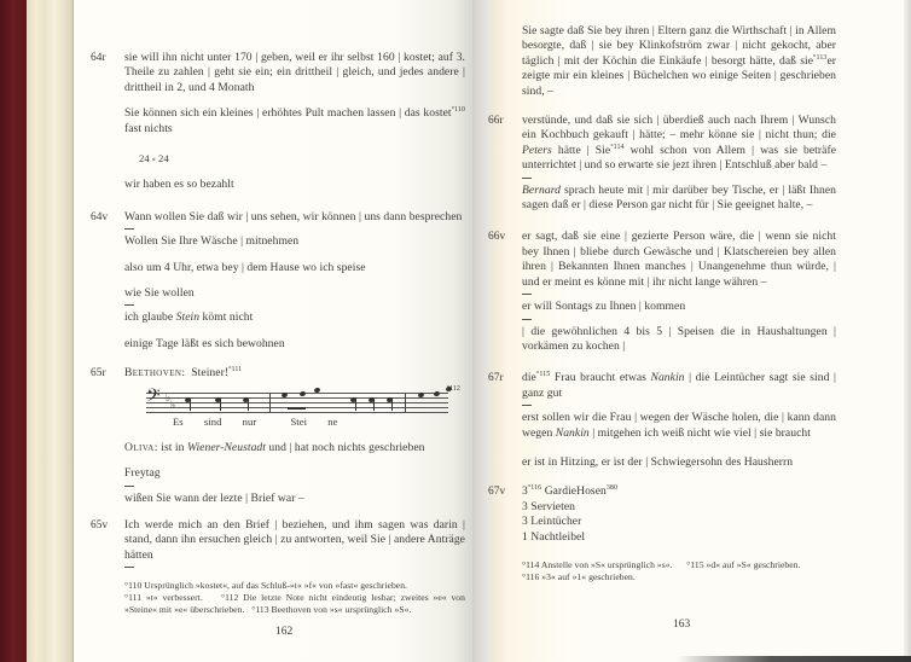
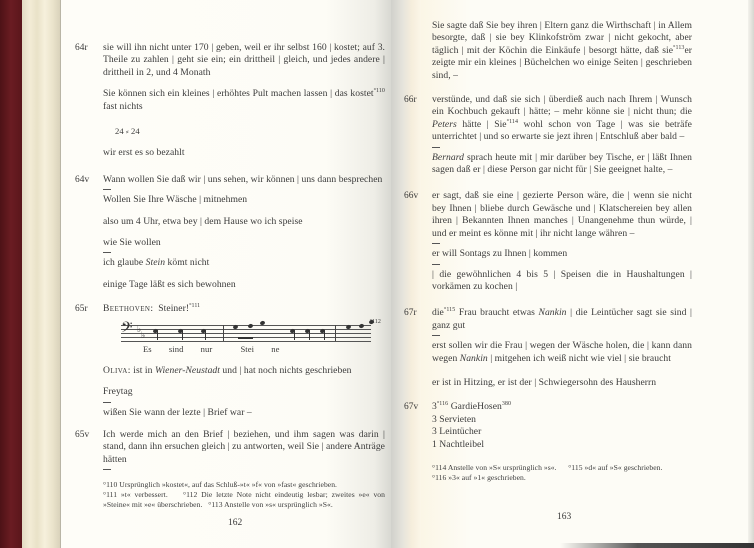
  64r
  sie will ihn nicht unter 170 | geben, weil er ihr selbst 160 | kostet; auf 3. Theile zu zahlen | geht sie ein; ein drittheil | gleich, und jedes andere | drittheil in 2, und 4 Monath
  Sie können sich ein kleines | erhöhtes Pult machen lassen | das kostet fast nichts
  24 ⸗ 24
- wir haben es so bezahlt
+ wir erst es so bezahlt
  64v
  Wann wollen Sie daß wir | uns sehen, wir können | uns dann besprechen
  Wollen Sie Ihre Wäsche | mitnehmen
  also um 4 Uhr, etwa bey | dem Hause wo ich speise
  wie Sie wollen
  ich glaube Stein kömt nicht
  einige Tage läßt es sich bewohnen
  65r
  Beethoven: Steiner!
  𝄢
  ♭
  ♭
  Es sind nur Stei ne
  Oliva: ist in Wiener-Neustadt und | hat noch nichts geschrieben
  Freytag
  wißen Sie wann der lezte | Brief war –
  65v
  Ich werde mich an den Brief | beziehen, und ihm sagen was darin | stand, dann ihn ersuchen gleich | zu antworten, weil Sie | andere Anträge hätten
  °110 Ursprünglich »kostet«, auf das Schluß-»t« »f« von »fast« geschrieben.
- °111 »t« verbessert. °112 Die letzte Note nicht eindeutig lesbar; zweites »e« von »Steine« mit »e« überschrieben. °113 Beethoven von »s« ursprünglich »S«.
+ °111 »t« verbessert. °112 Die letzte Note nicht eindeutig lesbar; zweites »e« von »Steine« mit »e« überschrieben. °113 Anstelle von »s« ursprünglich »S«.
  162
  Sie sagte daß Sie bey ihren | Eltern ganz die Wirthschaft | in Allem besorgte, daß | sie bey Klinkofström zwar | nicht gekocht, aber täglich | mit der Köchin die Einkäufe | besorgt hätte, daß sie er zeigte mir ein kleines | Büchelchen wo einige Seiten | geschrieben sind, –
  66r
- verstünde, und daß sie sich | überdieß auch nach Ihrem | Wunsch ein Kochbuch gekauft | hätte; – mehr könne sie | nicht thun; die Peters hätte | Sie wohl schon von Allem | was sie beträfe unterrichtet | und so erwarte sie jezt ihren | Entschluß aber bald –
+ verstünde, und daß sie sich | überdieß auch nach Ihrem | Wunsch ein Kochbuch gekauft | hätte; – mehr könne sie | nicht thun; die Peters hätte | Sie wohl schon von Tage | was sie beträfe unterrichtet | und so erwarte sie jezt ihren | Entschluß aber bald –
  Bernard sprach heute mit | mir darüber bey Tische, er | läßt Ihnen sagen daß er | diese Person gar nicht für | Sie geeignet halte, –
  66v
  er sagt, daß sie eine | gezierte Person wäre, die | wenn sie nicht bey Ihnen | bliebe durch Gewäsche und | Klatschereien bey allen ihren | Bekannten Ihnen manches | Unangenehme thun würde, | und er meint es könne mit | ihr nicht lange währen –
  er will Sontags zu Ihnen | kommen
  | die gewöhnlichen 4 bis 5 | Speisen die in Haushaltungen | vorkämen zu kochen |
  67r
  die Frau braucht etwas Nankin | die Leintücher sagt sie sind | ganz gut
  erst sollen wir die Frau | wegen der Wäsche holen, die | kann dann wegen Nankin | mitgehen ich weiß nicht wie viel | sie braucht
  er ist in Hitzing, er ist der | Schwiegersohn des Hausherrn
  67v
  3 Servieten
  3 Leintücher
  1 Nachtleibel
  °114 Anstelle von »S« ursprünglich »s«. °115 »d« auf »S« geschrieben.
  °116 »3« auf »1« geschrieben.
  163
